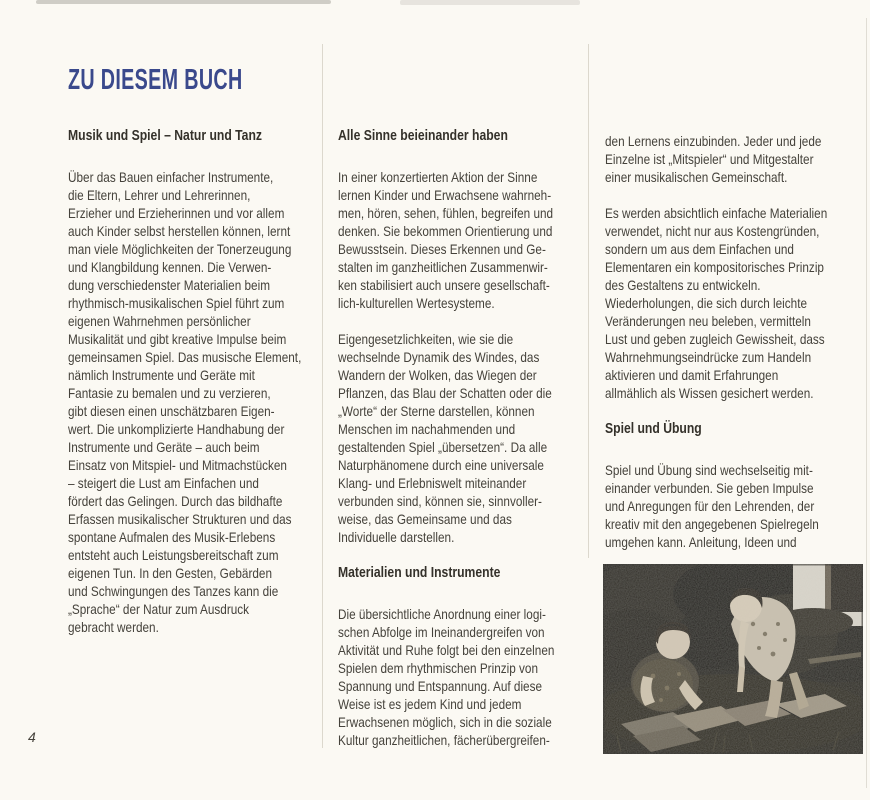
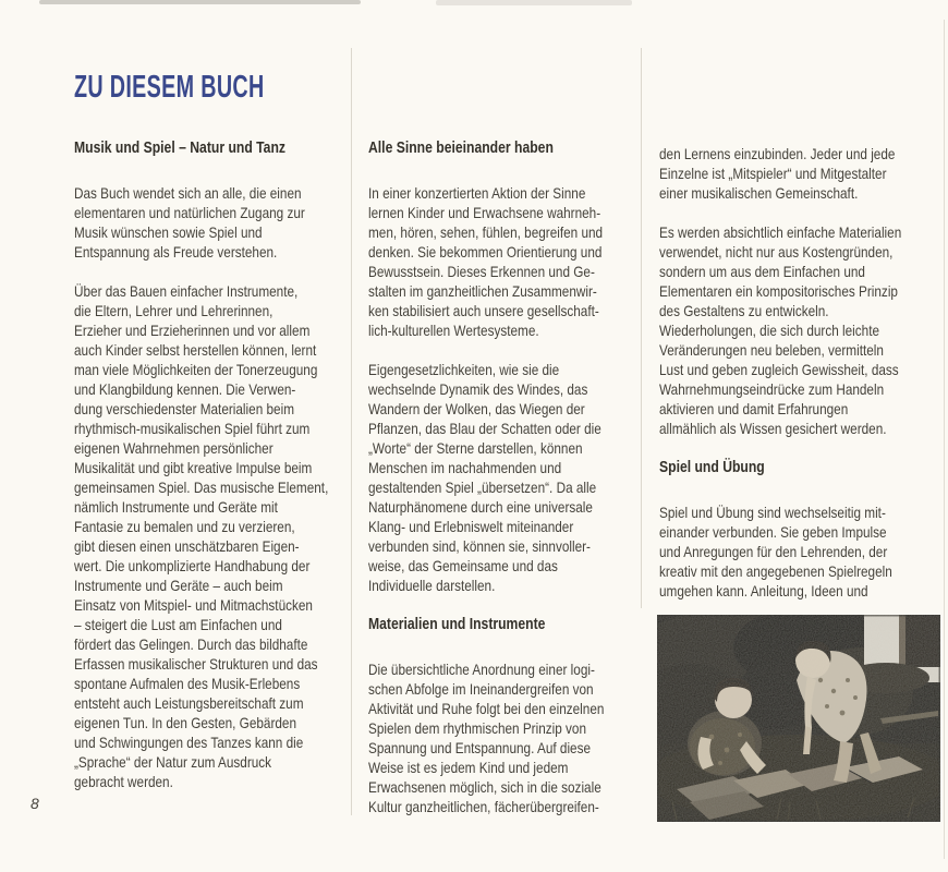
  ZU DIESEM BUCH
  Musik und Spiel – Natur und Tanz
+ Das Buch wendet sich an alle, die einen
+ elementaren und natürlichen Zugang zur
+ Musik wünschen sowie Spiel und
+ Entspannung als Freude verstehen.
  Über das Bauen einfacher Instrumente,
  die Eltern, Lehrer und Lehrerinnen,
  Erzieher und Erzieherinnen und vor allem
  auch Kinder selbst herstellen können, lernt
  man viele Möglichkeiten der Tonerzeugung
  und Klangbildung kennen. Die Verwen-
  dung verschiedenster Materialien beim
  rhythmisch-musikalischen Spiel führt zum
  eigenen Wahrnehmen persönlicher
  Musikalität und gibt kreative Impulse beim
  gemeinsamen Spiel. Das musische Element,
  nämlich Instrumente und Geräte mit
  Fantasie zu bemalen und zu verzieren,
  gibt diesen einen unschätzbaren Eigen-
  wert. Die unkomplizierte Handhabung der
  Instrumente und Geräte – auch beim
  Einsatz von Mitspiel- und Mitmachstücken
  – steigert die Lust am Einfachen und
  fördert das Gelingen. Durch das bildhafte
  Erfassen musikalischer Strukturen und das
  spontane Aufmalen des Musik-Erlebens
  entsteht auch Leistungsbereitschaft zum
  eigenen Tun. In den Gesten, Gebärden
  und Schwingungen des Tanzes kann die
  „Sprache“ der Natur zum Ausdruck
  gebracht werden.
  Alle Sinne beieinander haben
  In einer konzertierten Aktion der Sinne
  lernen Kinder und Erwachsene wahrneh-
  men, hören, sehen, fühlen, begreifen und
  denken. Sie bekommen Orientierung und
  Bewusstsein. Dieses Erkennen und Ge-
  stalten im ganzheitlichen Zusammenwir-
  ken stabilisiert auch unsere gesellschaft-
  lich-kulturellen Wertesysteme.
  Eigengesetzlichkeiten, wie sie die
  wechselnde Dynamik des Windes, das
  Wandern der Wolken, das Wiegen der
  Pflanzen, das Blau der Schatten oder die
  „Worte“ der Sterne darstellen, können
  Menschen im nachahmenden und
  gestaltenden Spiel „übersetzen“. Da alle
  Naturphänomene durch eine universale
  Klang- und Erlebniswelt miteinander
  verbunden sind, können sie, sinnvoller-
  weise, das Gemeinsame und das
  Individuelle darstellen.
  Materialien und Instrumente
  Die übersichtliche Anordnung einer logi-
  schen Abfolge im Ineinandergreifen von
  Aktivität und Ruhe folgt bei den einzelnen
  Spielen dem rhythmischen Prinzip von
  Spannung und Entspannung. Auf diese
  Weise ist es jedem Kind und jedem
  Erwachsenen möglich, sich in die soziale
  Kultur ganzheitlichen, fächerübergreifen-
  den Lernens einzubinden. Jeder und jede
  Einzelne ist „Mitspieler“ und Mitgestalter
  einer musikalischen Gemeinschaft.
  Es werden absichtlich einfache Materialien
  verwendet, nicht nur aus Kostengründen,
  sondern um aus dem Einfachen und
  Elementaren ein kompositorisches Prinzip
  des Gestaltens zu entwickeln.
  Wiederholungen, die sich durch leichte
  Veränderungen neu beleben, vermitteln
  Lust und geben zugleich Gewissheit, dass
  Wahrnehmungseindrücke zum Handeln
  aktivieren und damit Erfahrungen
  allmählich als Wissen gesichert werden.
  Spiel und Übung
  Spiel und Übung sind wechselseitig mit-
  einander verbunden. Sie geben Impulse
  und Anregungen für den Lehrenden, der
  kreativ mit den angegebenen Spielregeln
  umgehen kann. Anleitung, Ideen und
- 4
+ 8
